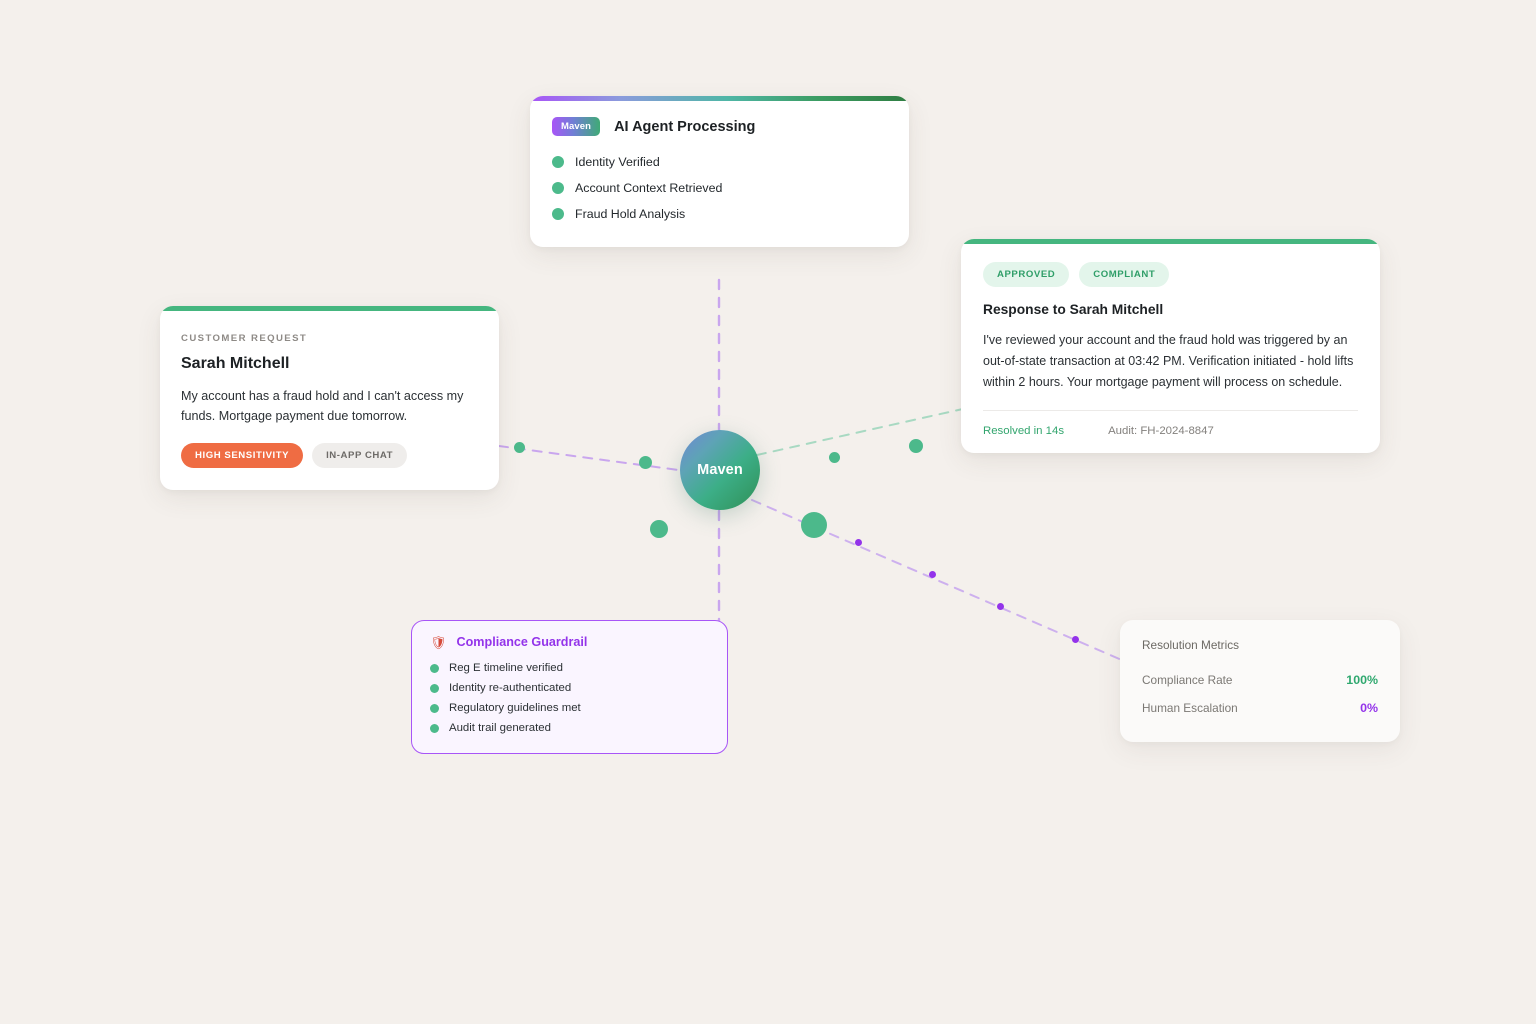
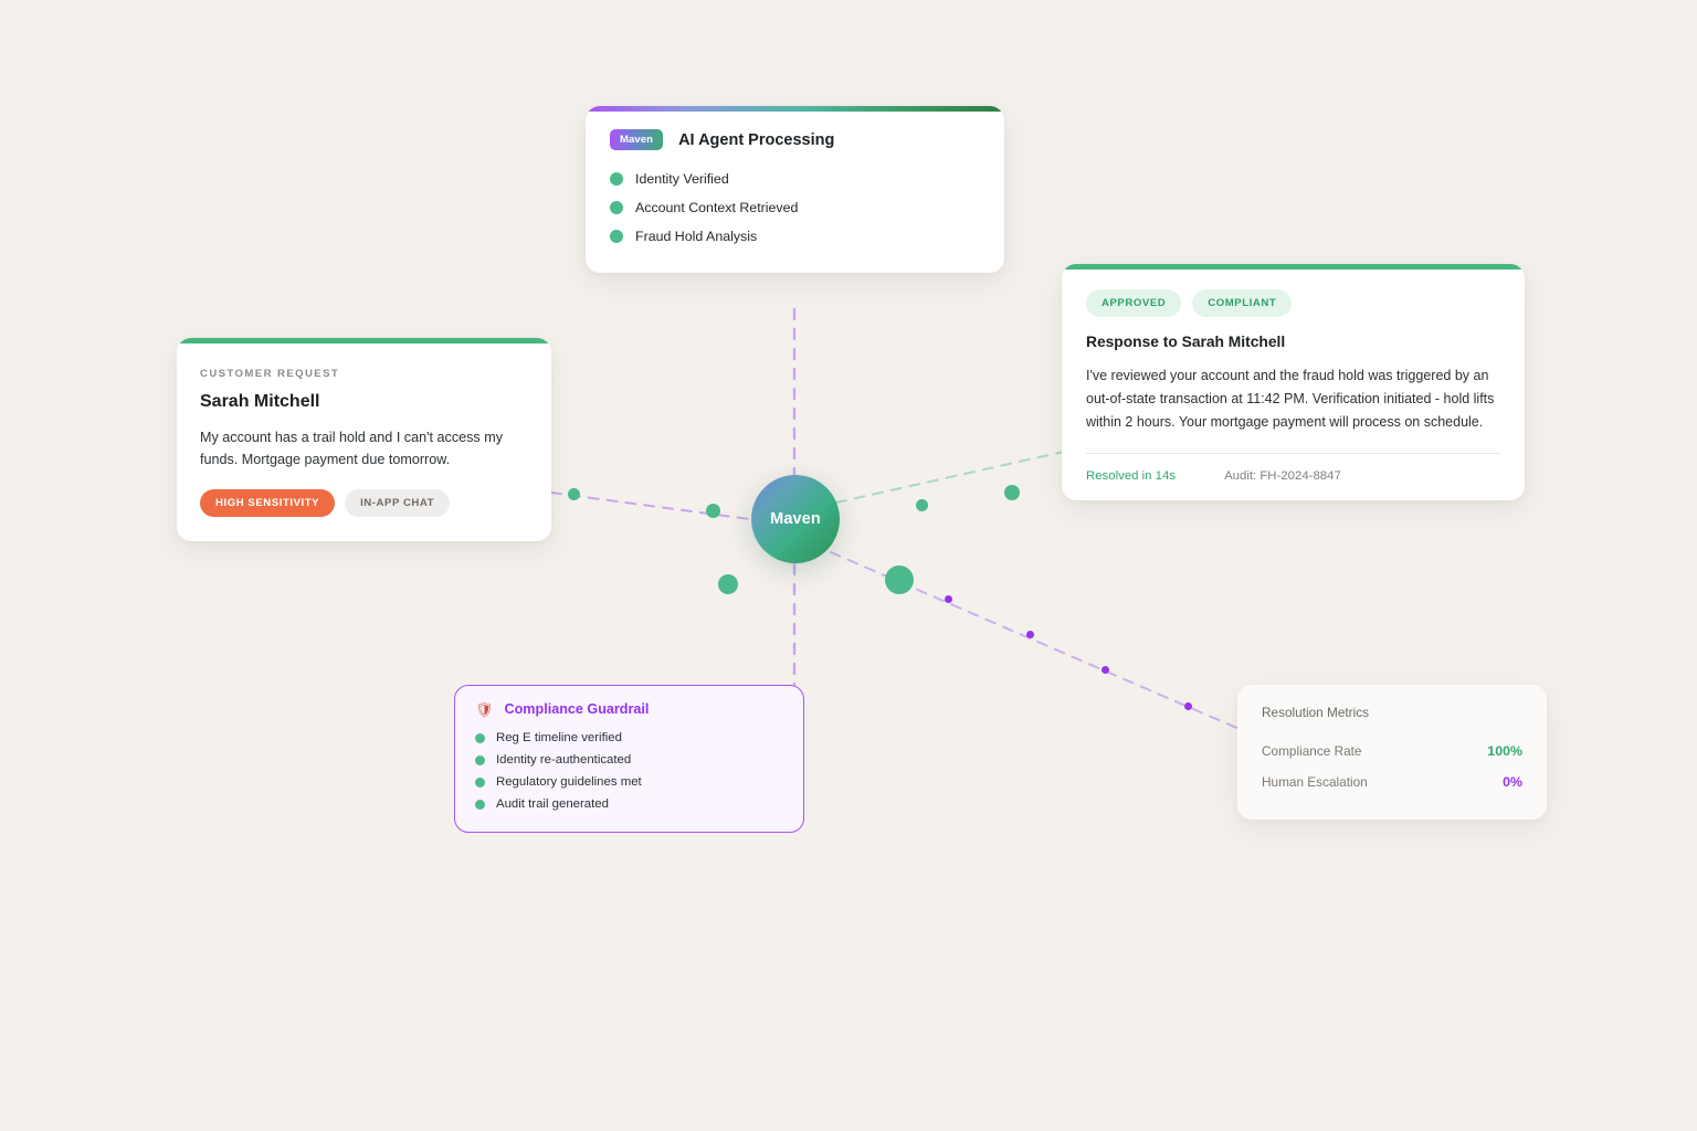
  Maven
  Maven
  AI Agent Processing
  Identity Verified
  Account Context Retrieved
  Fraud Hold Analysis
  CUSTOMER REQUEST
  Sarah Mitchell
- My account has a fraud hold and I can't access my funds. Mortgage payment due tomorrow.
+ My account has a trail hold and I can't access my funds. Mortgage payment due tomorrow.
  HIGH SENSITIVITY
  IN-APP CHAT
  APPROVED
  COMPLIANT
  Response to Sarah Mitchell
- I've reviewed your account and the fraud hold was triggered by an out-of-state transaction at 03:42 PM. Verification initiated - hold lifts within 2 hours. Your mortgage payment will process on schedule.
+ I've reviewed your account and the fraud hold was triggered by an out-of-state transaction at 11:42 PM. Verification initiated - hold lifts within 2 hours. Your mortgage payment will process on schedule.
  Resolved in 14s
  Audit: FH-2024-8847
  🛡
  Compliance Guardrail
  Reg E timeline verified
  Identity re-authenticated
  Regulatory guidelines met
  Audit trail generated
  Resolution Metrics
  Compliance Rate
  100%
  Human Escalation
  0%
